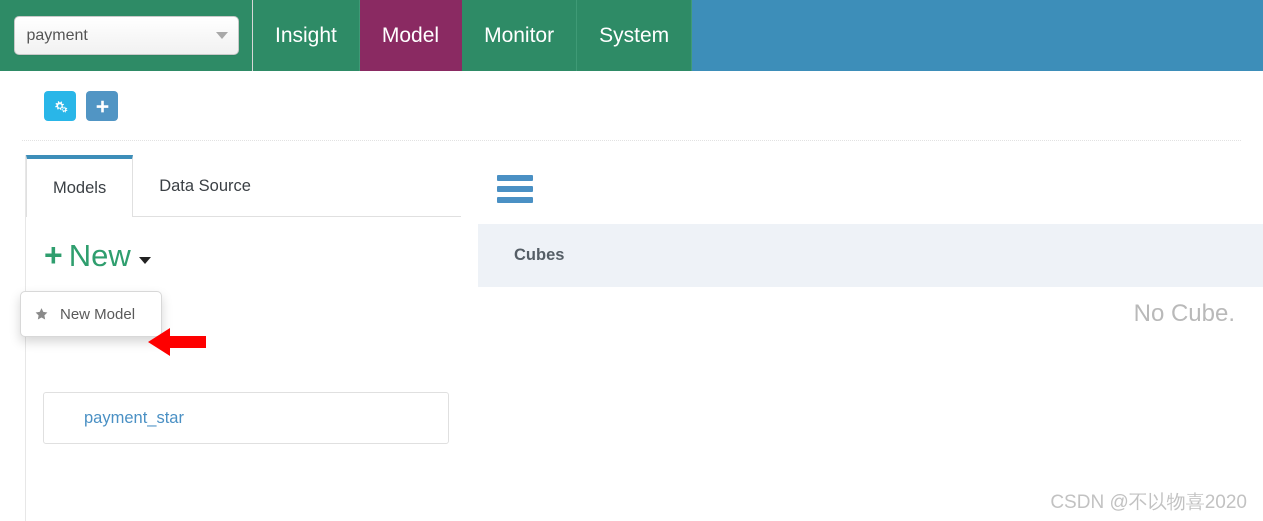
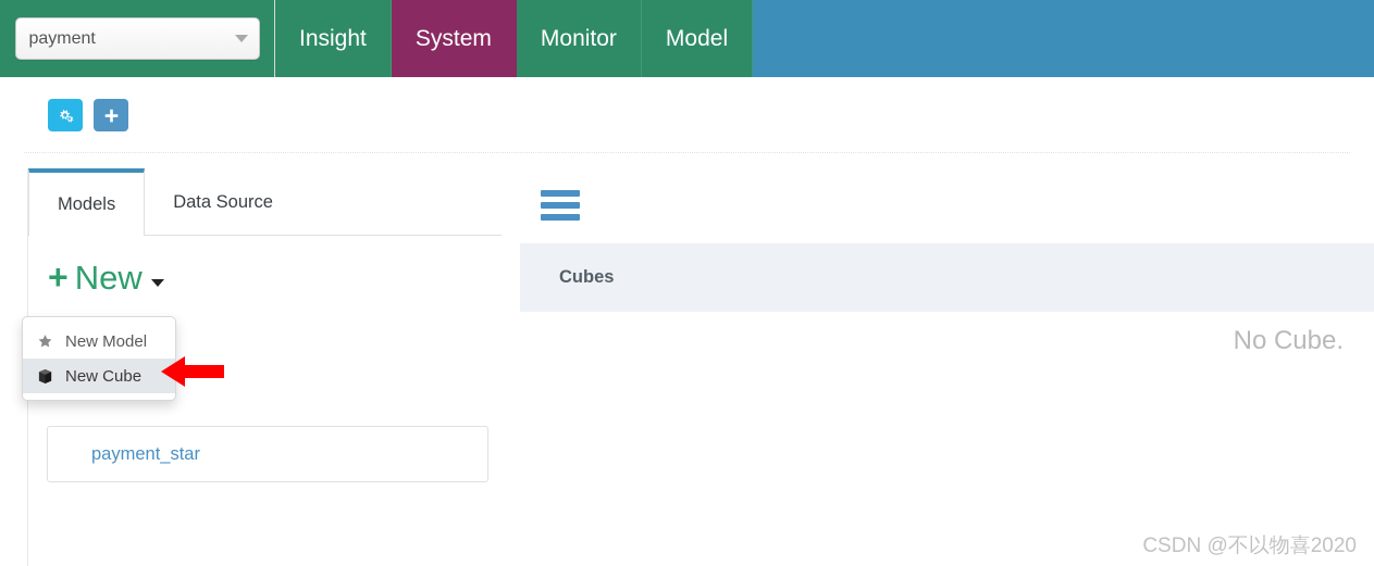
  payment
  Insight
- Model
+ System
  Monitor
- System
+ Model
  Models
  Data Source
  +
  New
  payment_star
  New Model
+ New Cube
  Cubes
  No Cube.
  CSDN @不以物喜2020
